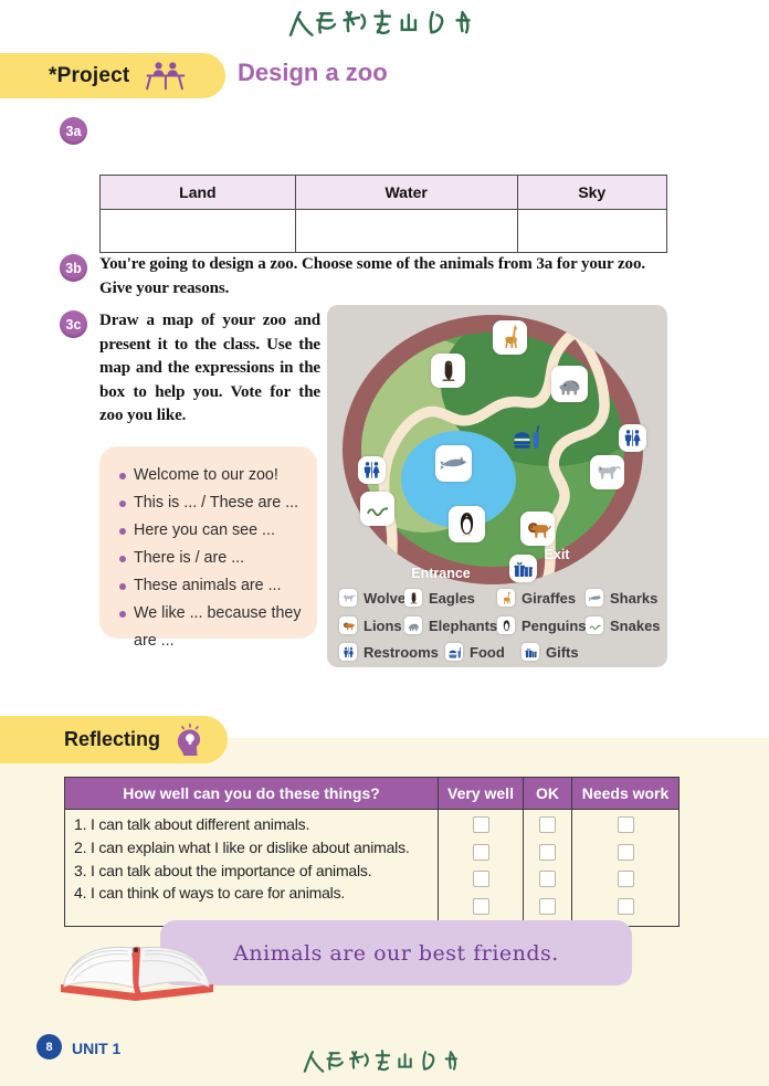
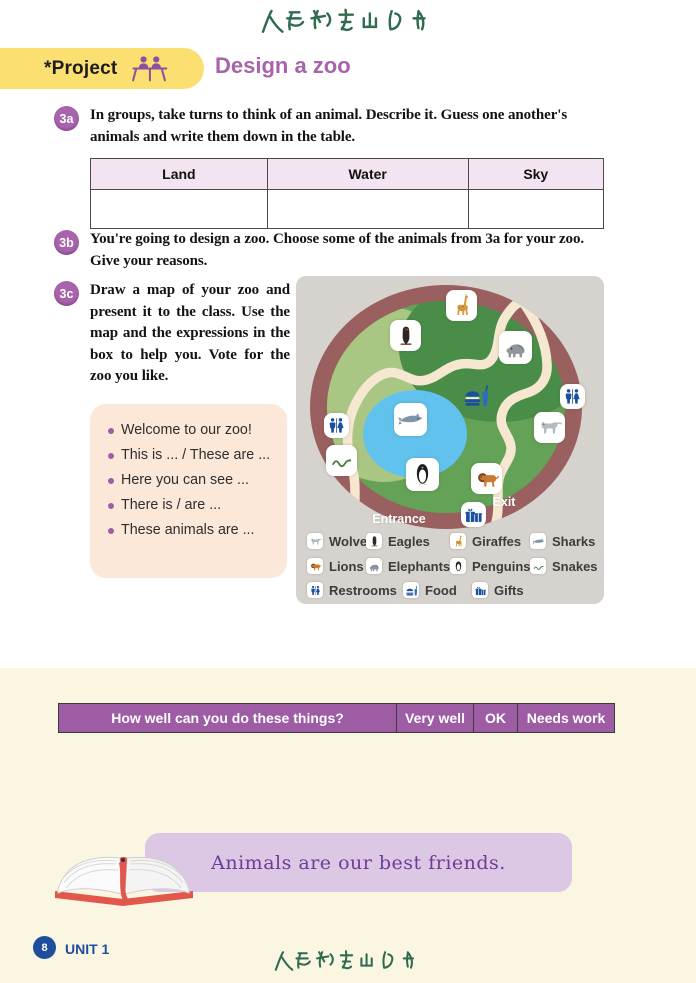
  *Project
  Design a zoo
  3a
+ In groups, take turns to think of an animal. Describe it. Guess one another's animals and write them down in the table.
  Land	Water	Sky
  3b
  You're going to design a zoo. Choose some of the animals from 3a for your zoo. Give your reasons.
  3c
  Draw a map of your zoo and present it to the class. Use the map and the expressions in the box to help you. Vote for the zoo you like.
  Welcome to our zoo!
  This is ... / These are ...
  Here you can see ...
  There is / are ...
  These animals are ...
- We like ... because they are ...
  Entrance
  Exit
  Wolve
  Eagles
  Giraffes
  Sharks
  Lions
  Elephants
  Penguins
  Snakes
  Restrooms
  Food
  Gifts
- Reflecting
  How well can you do these things?	Very well	OK	Needs work
- 1. I can talk about different animals. 2. I can explain what I like or dislike about animals. 3. I can talk about the importance of animals. 4. I can think of ways to care for animals.
  Animals are our best friends.
  8
  UNIT 1
